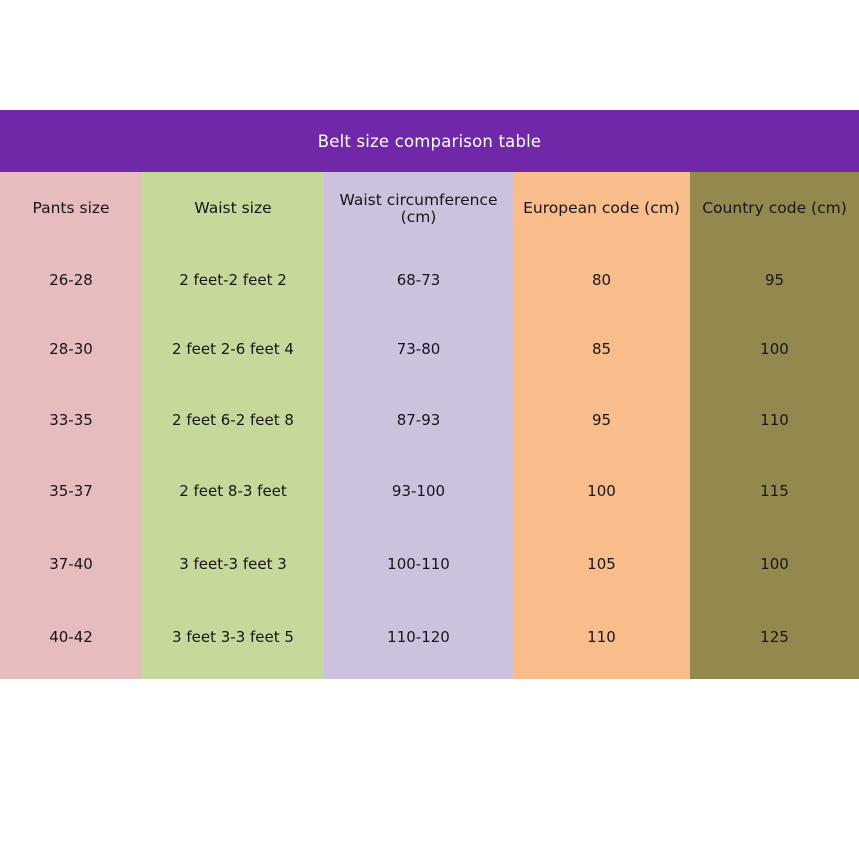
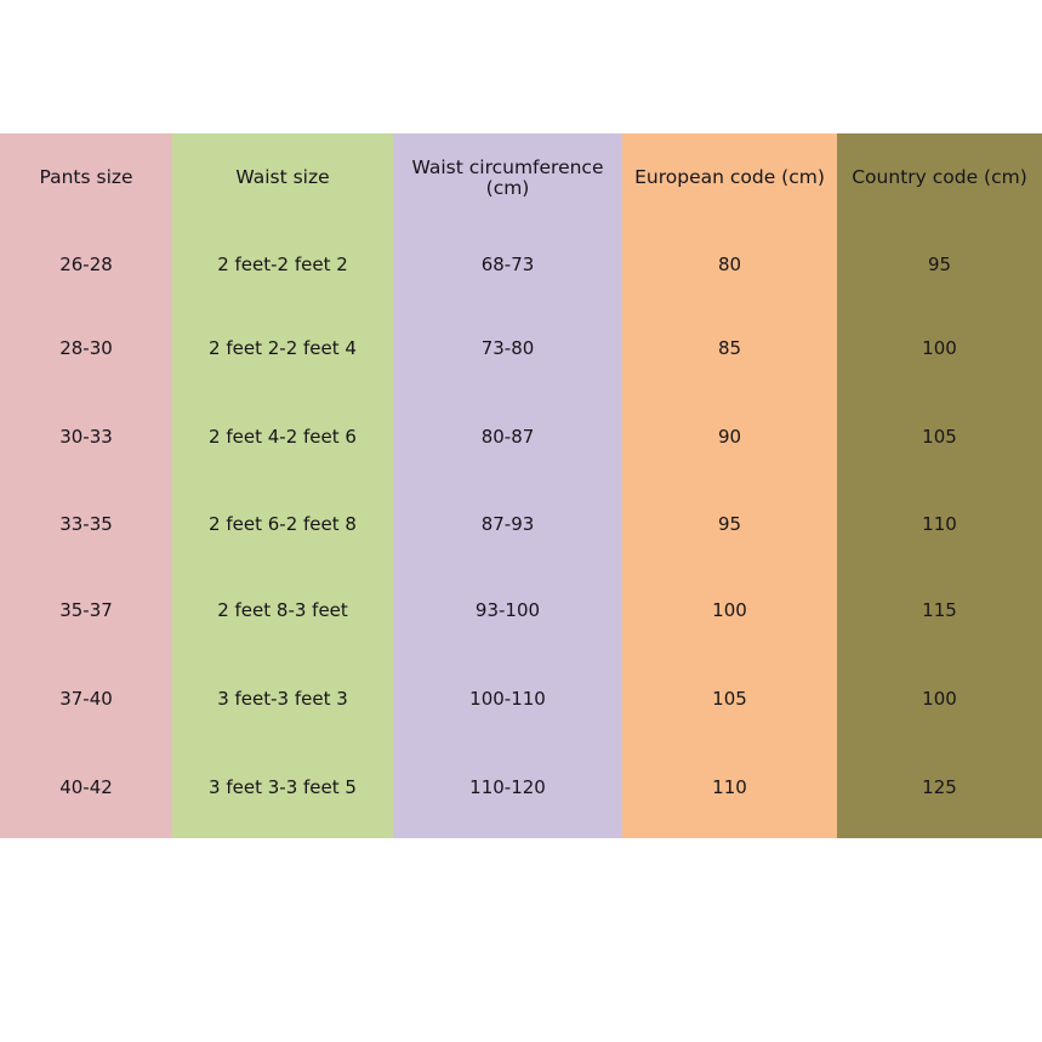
- Belt size comparison table
  Pants size	Waist size	Waist circumference (cm)	European code (cm)	Country code (cm)
  26-28	2 feet-2 feet 2	68-73	80	95
- 28-30	2 feet 2-6 feet 4	73-80	85	100
+ 28-30	2 feet 2-2 feet 4	73-80	85	100
+ 30-33	2 feet 4-2 feet 6	80-87	90	105
  33-35	2 feet 6-2 feet 8	87-93	95	110
  35-37	2 feet 8-3 feet	93-100	100	115
  37-40	3 feet-3 feet 3	100-110	105	100
  40-42	3 feet 3-3 feet 5	110-120	110	125
